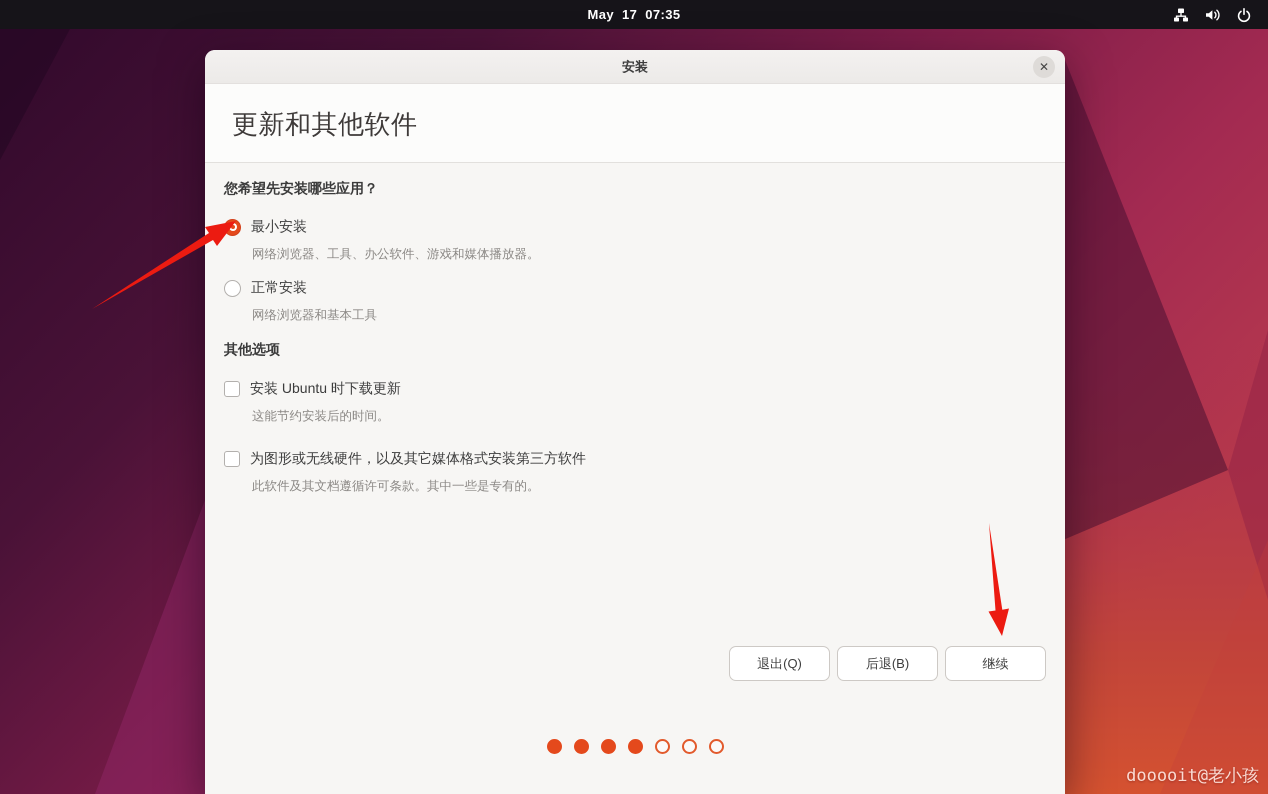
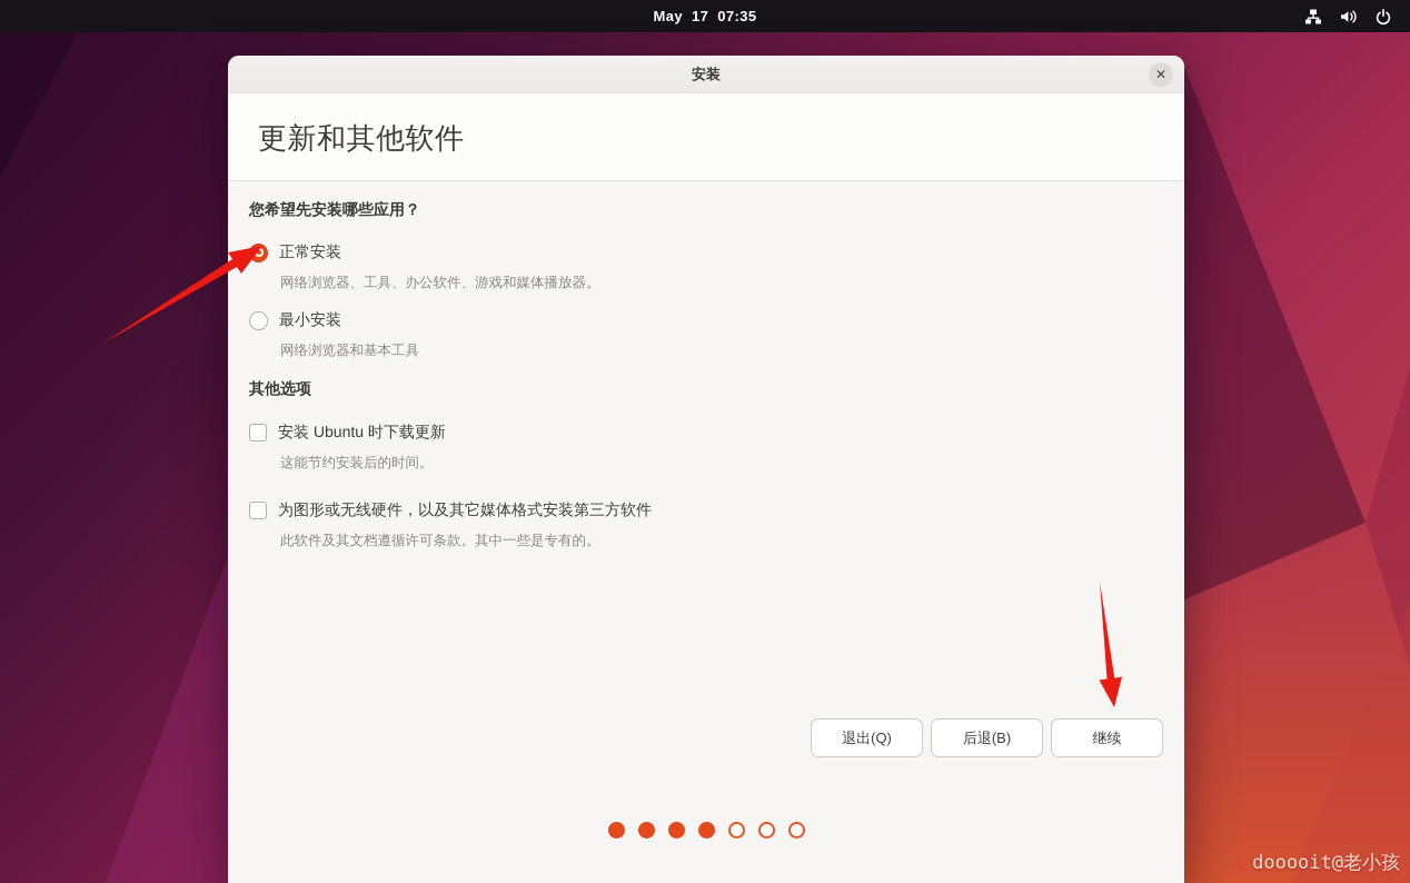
  May 17 07:35
  安装
  ✕
  更新和其他软件
  您希望先安装哪些应用？
- 最小安装
+ 正常安装
  网络浏览器、工具、办公软件、游戏和媒体播放器。
- 正常安装
+ 最小安装
  网络浏览器和基本工具
  其他选项
  安装 Ubuntu 时下载更新
  这能节约安装后的时间。
  为图形或无线硬件，以及其它媒体格式安装第三方软件
  此软件及其文档遵循许可条款。其中一些是专有的。
  退出(Q)
  后退(B)
  继续
  dooooit@老小孩
